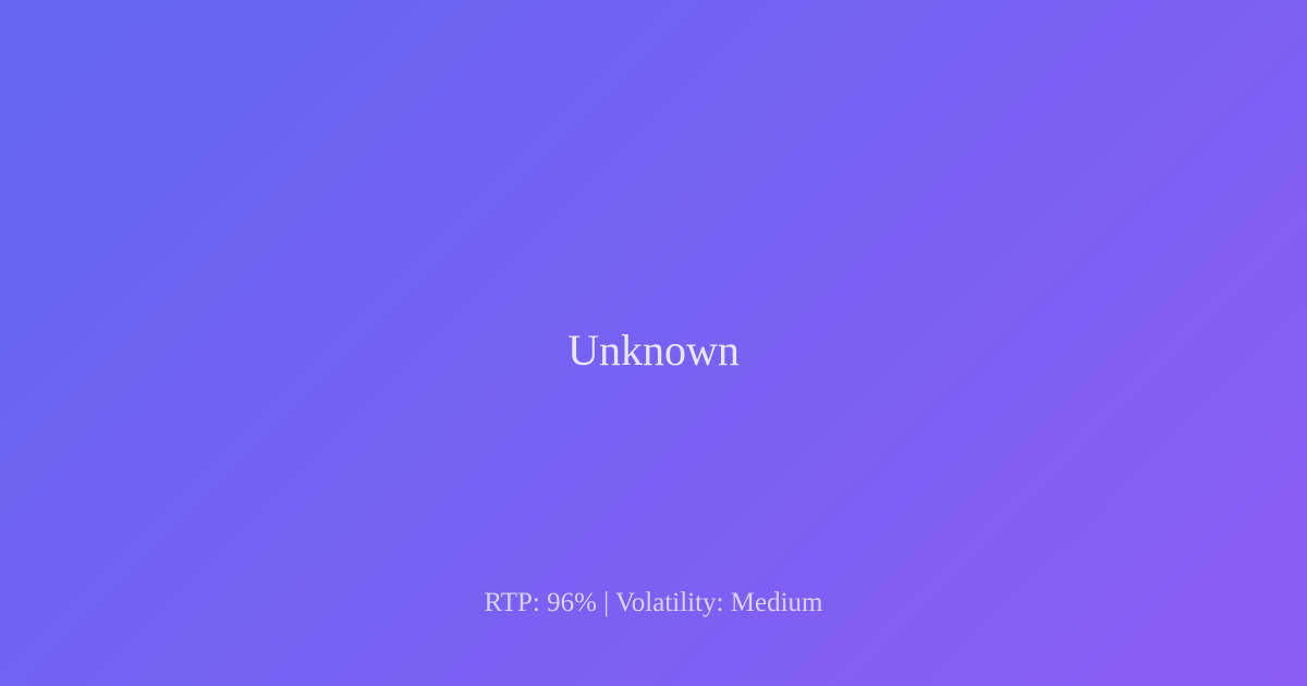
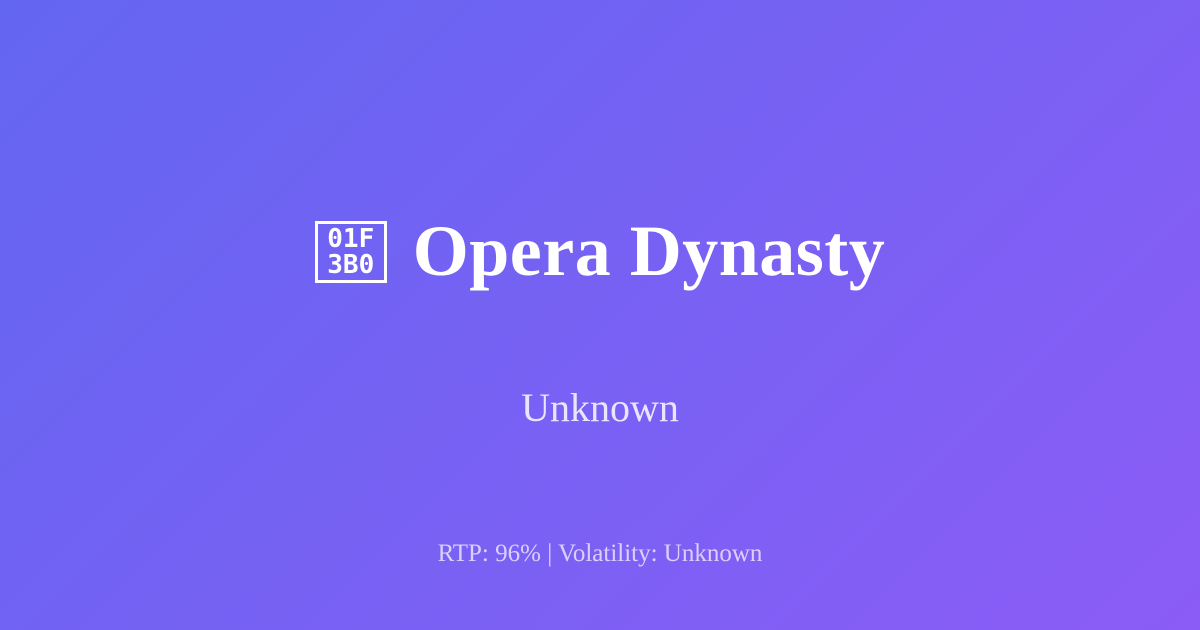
+ 01F
+ 3B0
+ Opera Dynasty
  Unknown
- RTP: 96% | Volatility: Medium
+ RTP: 96% | Volatility: Unknown
